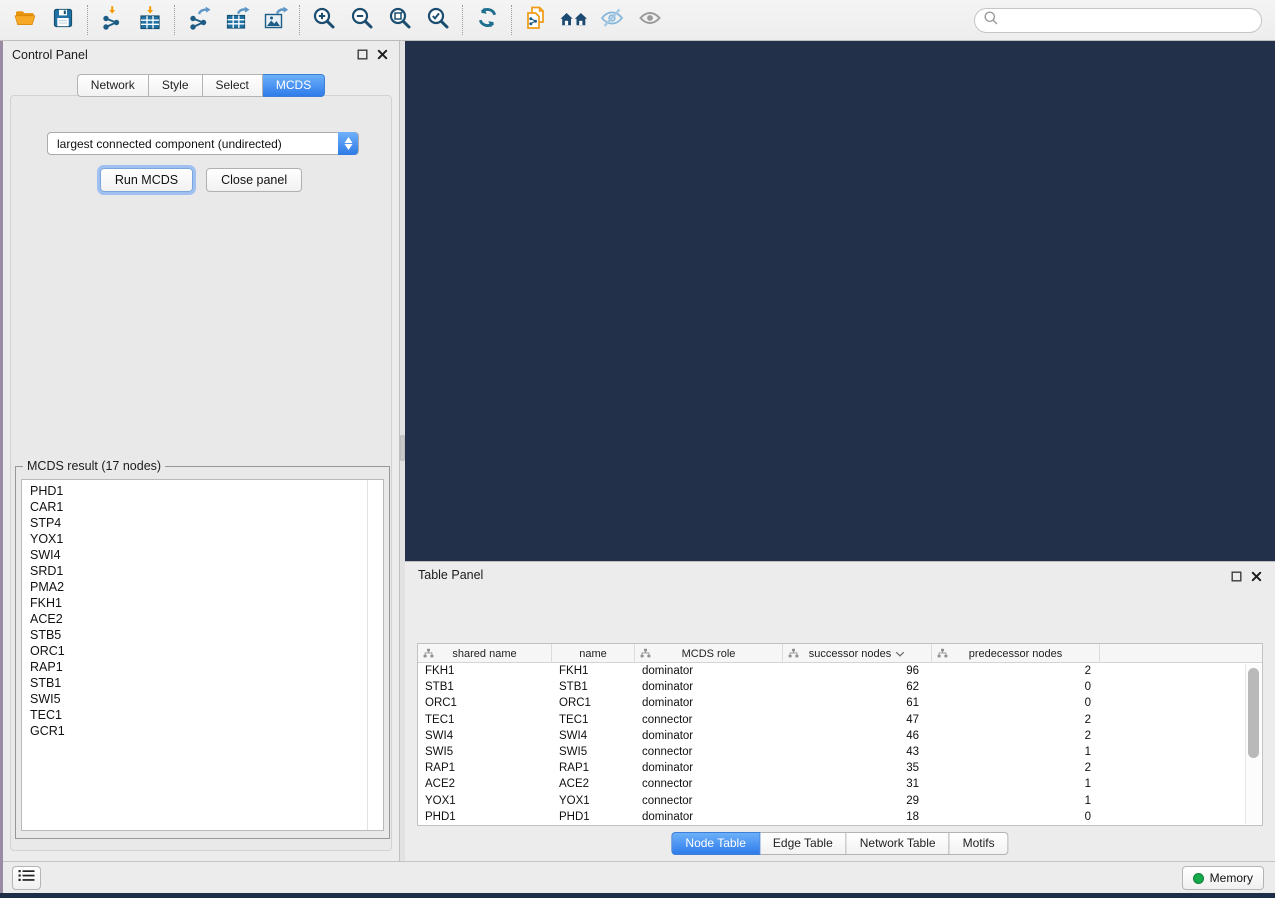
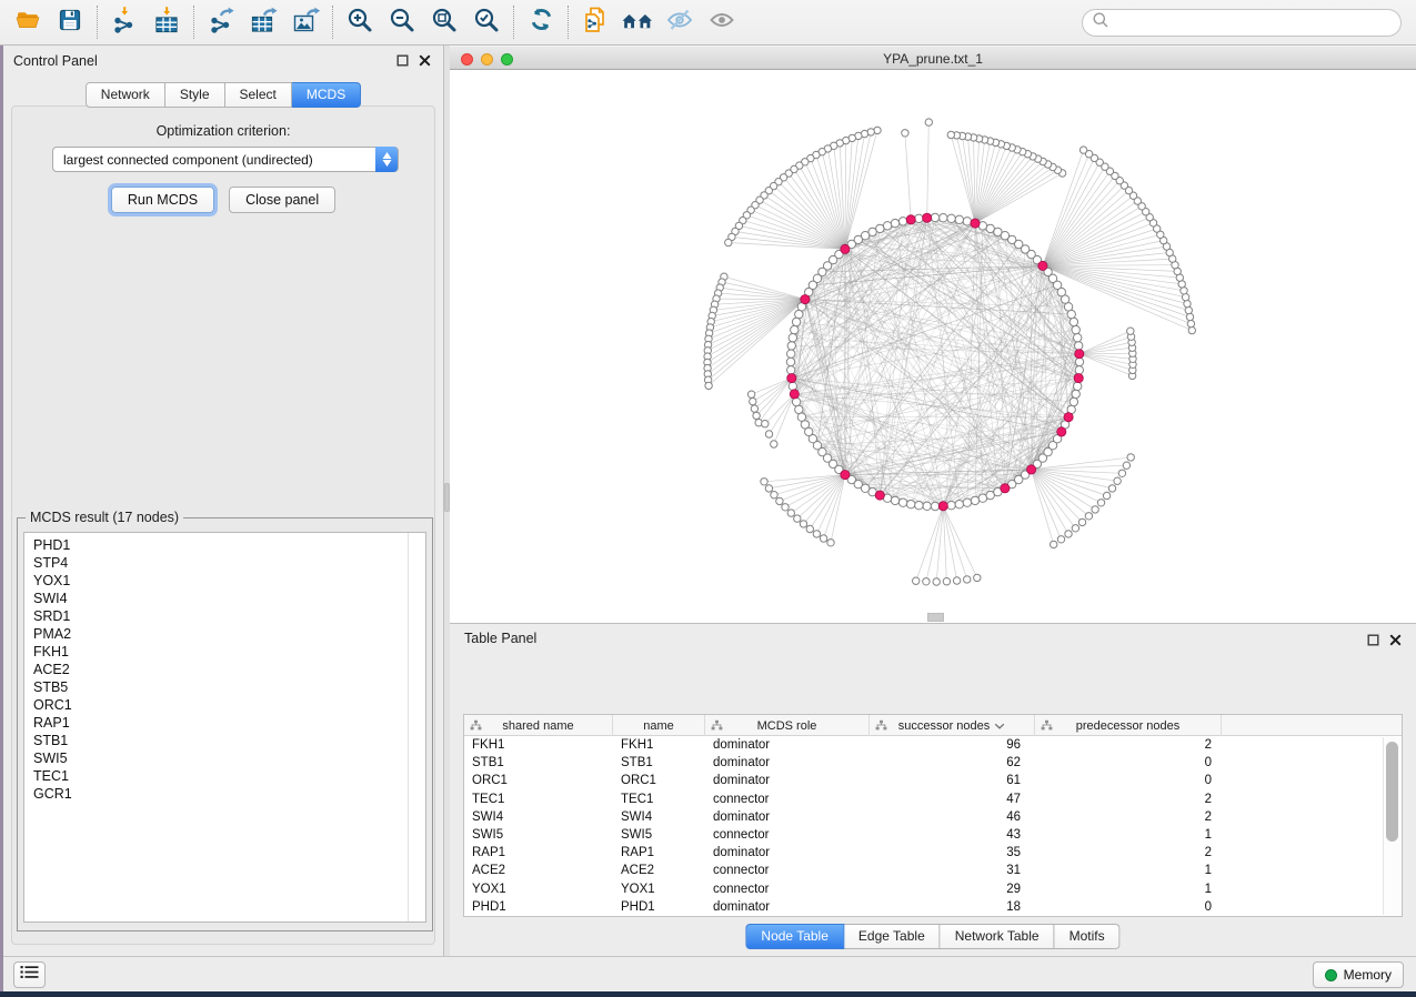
  Control Panel
  Network
  Style
  Select
  MCDS
+ Optimization criterion:
  largest connected component (undirected)
  Run MCDS
  Close panel
  MCDS result (17 nodes)
  PHD1
- CAR1
  STP4
  YOX1
  SWI4
  SRD1
  PMA2
  FKH1
  ACE2
  STB5
  ORC1
  RAP1
  STB1
  SWI5
  TEC1
  GCR1
+ YPA_prune.txt_1
  Table Panel
  shared name
  name
  MCDS role
  successor nodes
  predecessor nodes
  FKH1
  FKH1
  dominator
  96
  2
  STB1
  STB1
  dominator
  62
  0
  ORC1
  ORC1
  dominator
  61
  0
  TEC1
  TEC1
  connector
  47
  2
  SWI4
  SWI4
  dominator
  46
  2
  SWI5
  SWI5
  connector
  43
  1
  RAP1
  RAP1
  dominator
  35
  2
  ACE2
  ACE2
  connector
  31
  1
  YOX1
  YOX1
  connector
  29
  1
  PHD1
  PHD1
  dominator
  18
  0
  Node Table
  Edge Table
  Network Table
  Motifs
  Memory
